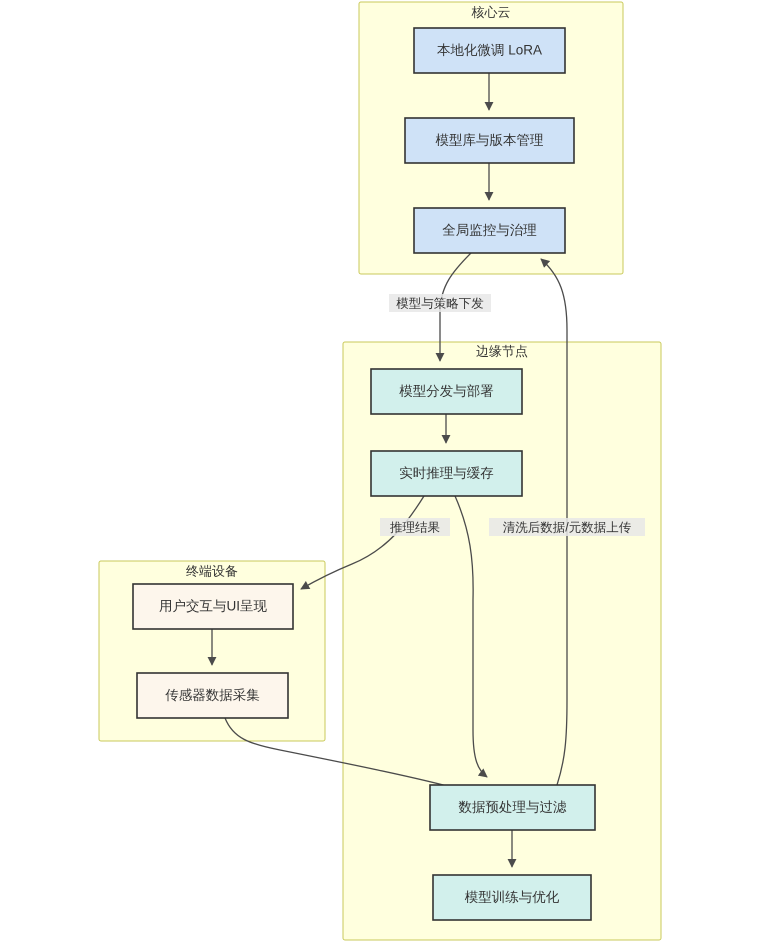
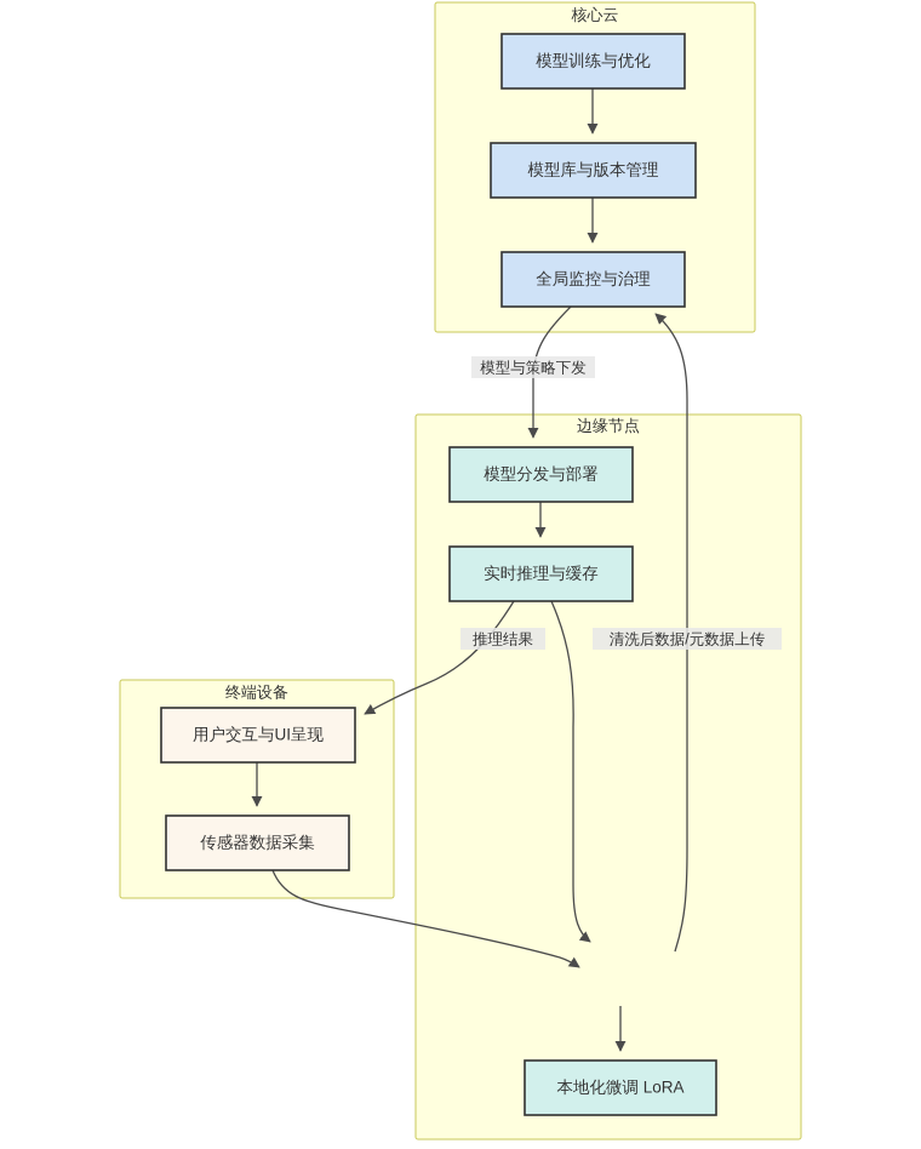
  核心云
  边缘节点
  终端设备
  模型与策略下发
  推理结果
  清洗后数据/元数据上传
- 本地化微调 LoRA
+ 模型训练与优化
  模型库与版本管理
  全局监控与治理
  模型分发与部署
  实时推理与缓存
  用户交互与UI呈现
  传感器数据采集
- 数据预处理与过滤
- 模型训练与优化
+ 本地化微调 LoRA
